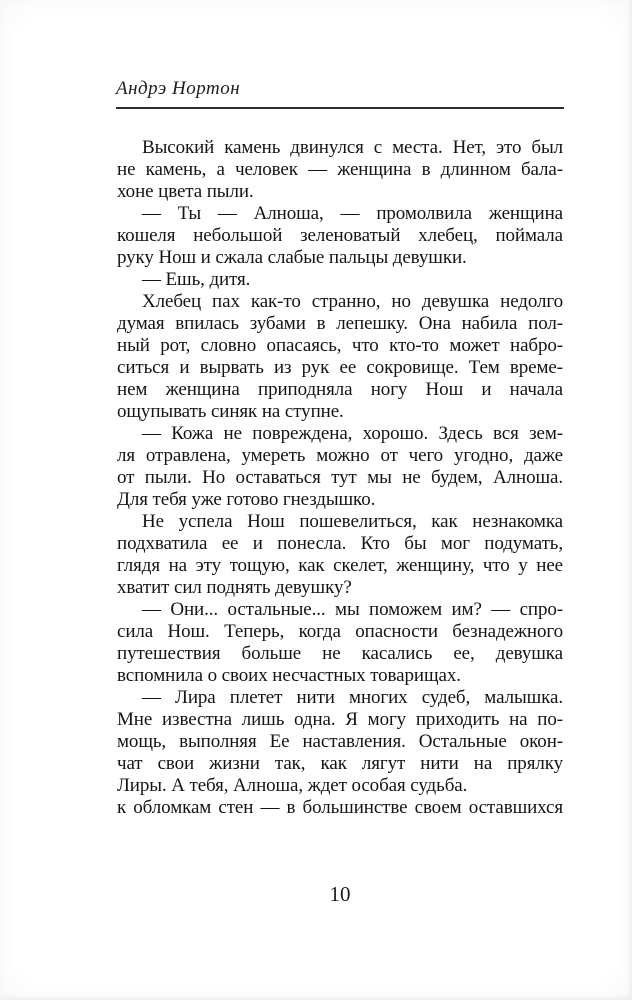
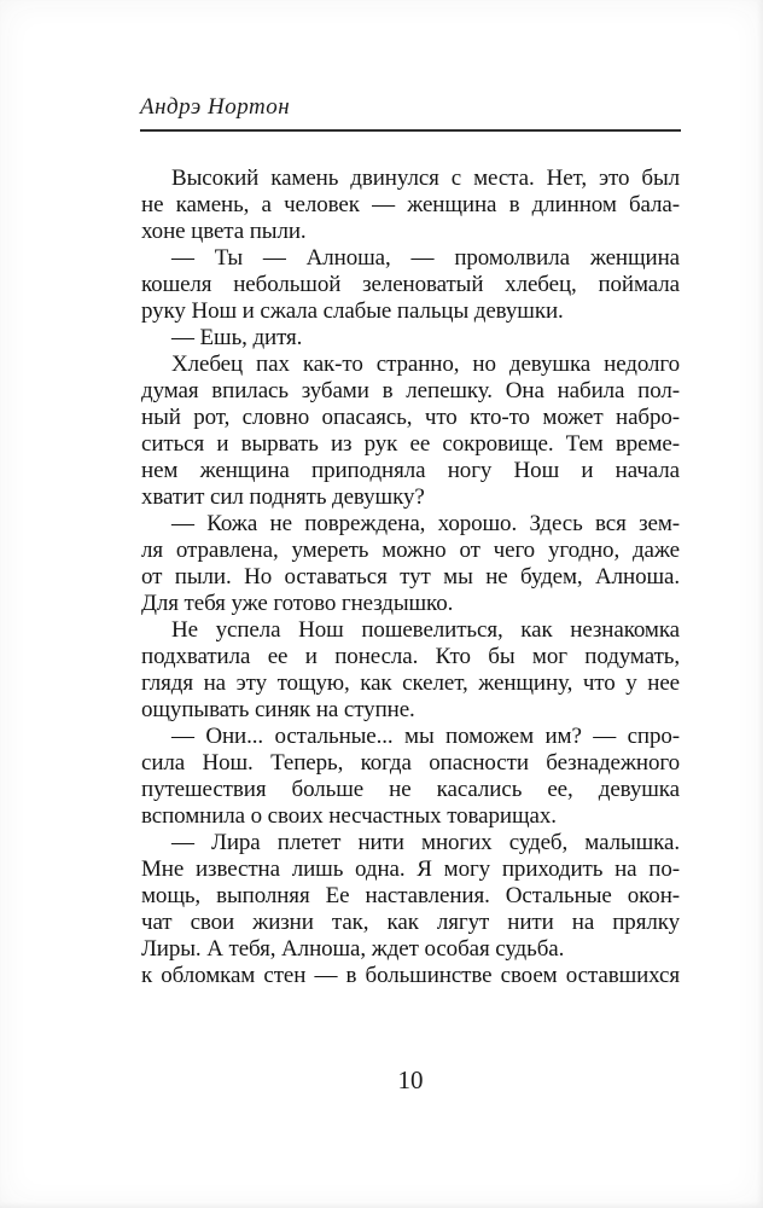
  Андрэ Нортон
  Высокий камень двинулся с места. Нет, это был
  не камень, а человек — женщина в длинном бала-
  хоне цвета пыли.
  — Ты — Алноша, — промолвила женщина
  кошеля небольшой зеленоватый хлебец, поймала
  руку Нош и сжала слабые пальцы девушки.
  — Ешь, дитя.
  Хлебец пах как-то странно, но девушка недолго
  думая впилась зубами в лепешку. Она набила пол-
  ный рот, словно опасаясь, что кто-то может набро-
  ситься и вырвать из рук ее сокровище. Тем време-
  нем женщина приподняла ногу Нош и начала
- ощупывать синяк на ступне.
+ хватит сил поднять девушку?
  — Кожа не повреждена, хорошо. Здесь вся зем-
  ля отравлена, умереть можно от чего угодно, даже
  от пыли. Но оставаться тут мы не будем, Алноша.
  Для тебя уже готово гнездышко.
  Не успела Нош пошевелиться, как незнакомка
  подхватила ее и понесла. Кто бы мог подумать,
  глядя на эту тощую, как скелет, женщину, что у нее
- хватит сил поднять девушку?
+ ощупывать синяк на ступне.
  — Они... остальные... мы поможем им? — спро-
  сила Нош. Теперь, когда опасности безнадежного
  путешествия больше не касались ее, девушка
  вспомнила о своих несчастных товарищах.
  — Лира плетет нити многих судеб, малышка.
  Мне известна лишь одна. Я могу приходить на по-
  мощь, выполняя Ее наставления. Остальные окон-
  чат свои жизни так, как лягут нити на прялку
  Лиры. А тебя, Алноша, ждет особая судьба.
  к обломкам стен — в большинстве своем оставшихся
  10
